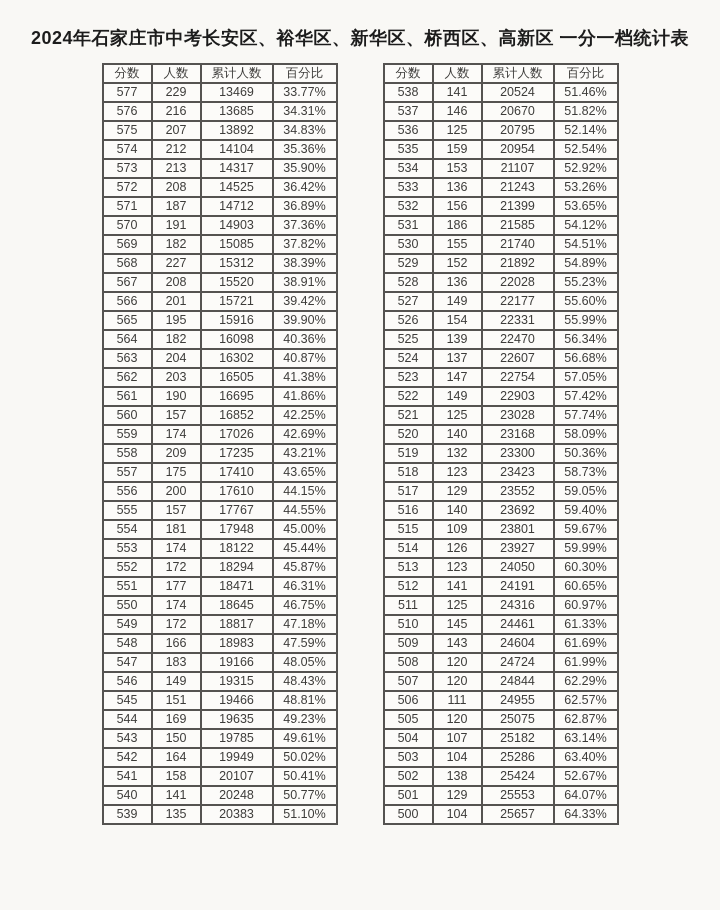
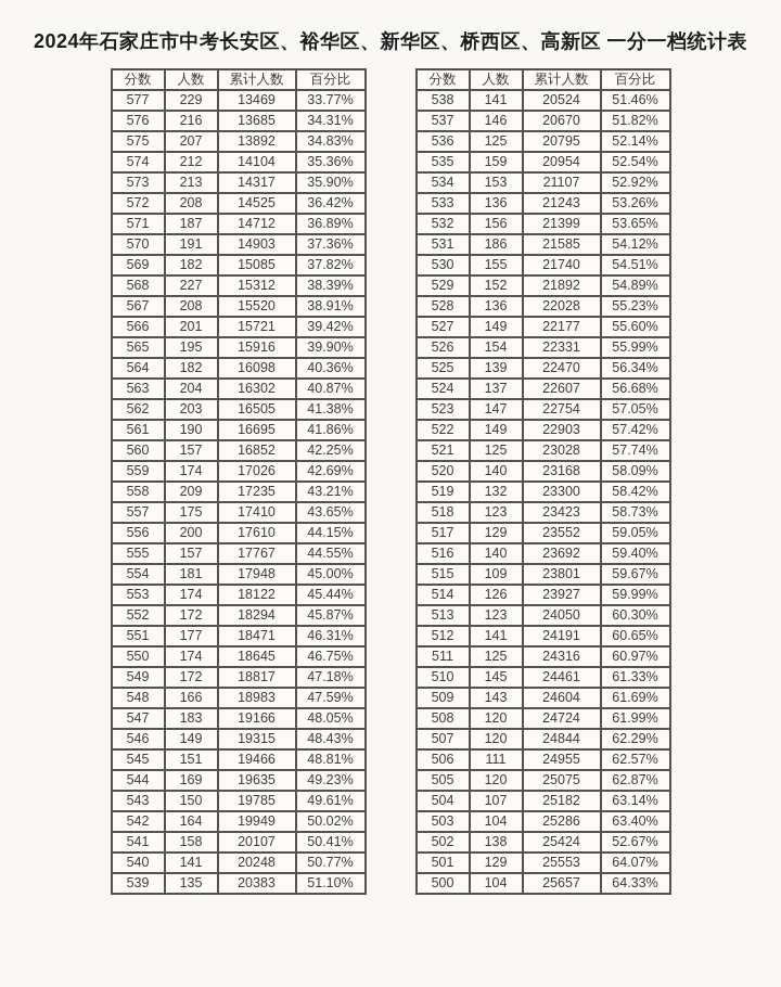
  2024年石家庄市中考长安区、裕华区、新华区、桥西区、高新区 一分一档统计表
  分数	人数	累计人数	百分比
  577	229	13469	33.77%
  576	216	13685	34.31%
  575	207	13892	34.83%
  574	212	14104	35.36%
  573	213	14317	35.90%
  572	208	14525	36.42%
  571	187	14712	36.89%
  570	191	14903	37.36%
  569	182	15085	37.82%
  568	227	15312	38.39%
  567	208	15520	38.91%
  566	201	15721	39.42%
  565	195	15916	39.90%
  564	182	16098	40.36%
  563	204	16302	40.87%
  562	203	16505	41.38%
  561	190	16695	41.86%
  560	157	16852	42.25%
  559	174	17026	42.69%
  558	209	17235	43.21%
  557	175	17410	43.65%
  556	200	17610	44.15%
  555	157	17767	44.55%
  554	181	17948	45.00%
  553	174	18122	45.44%
  552	172	18294	45.87%
  551	177	18471	46.31%
  550	174	18645	46.75%
  549	172	18817	47.18%
  548	166	18983	47.59%
  547	183	19166	48.05%
  546	149	19315	48.43%
  545	151	19466	48.81%
  544	169	19635	49.23%
  543	150	19785	49.61%
  542	164	19949	50.02%
  541	158	20107	50.41%
  540	141	20248	50.77%
  539	135	20383	51.10%
  分数	人数	累计人数	百分比
  538	141	20524	51.46%
  537	146	20670	51.82%
  536	125	20795	52.14%
  535	159	20954	52.54%
  534	153	21107	52.92%
  533	136	21243	53.26%
  532	156	21399	53.65%
  531	186	21585	54.12%
  530	155	21740	54.51%
  529	152	21892	54.89%
  528	136	22028	55.23%
  527	149	22177	55.60%
  526	154	22331	55.99%
  525	139	22470	56.34%
  524	137	22607	56.68%
  523	147	22754	57.05%
  522	149	22903	57.42%
  521	125	23028	57.74%
  520	140	23168	58.09%
- 519	132	23300	50.36%
+ 519	132	23300	58.42%
  518	123	23423	58.73%
  517	129	23552	59.05%
  516	140	23692	59.40%
  515	109	23801	59.67%
  514	126	23927	59.99%
  513	123	24050	60.30%
  512	141	24191	60.65%
  511	125	24316	60.97%
  510	145	24461	61.33%
  509	143	24604	61.69%
  508	120	24724	61.99%
  507	120	24844	62.29%
  506	111	24955	62.57%
  505	120	25075	62.87%
  504	107	25182	63.14%
  503	104	25286	63.40%
  502	138	25424	52.67%
  501	129	25553	64.07%
  500	104	25657	64.33%
